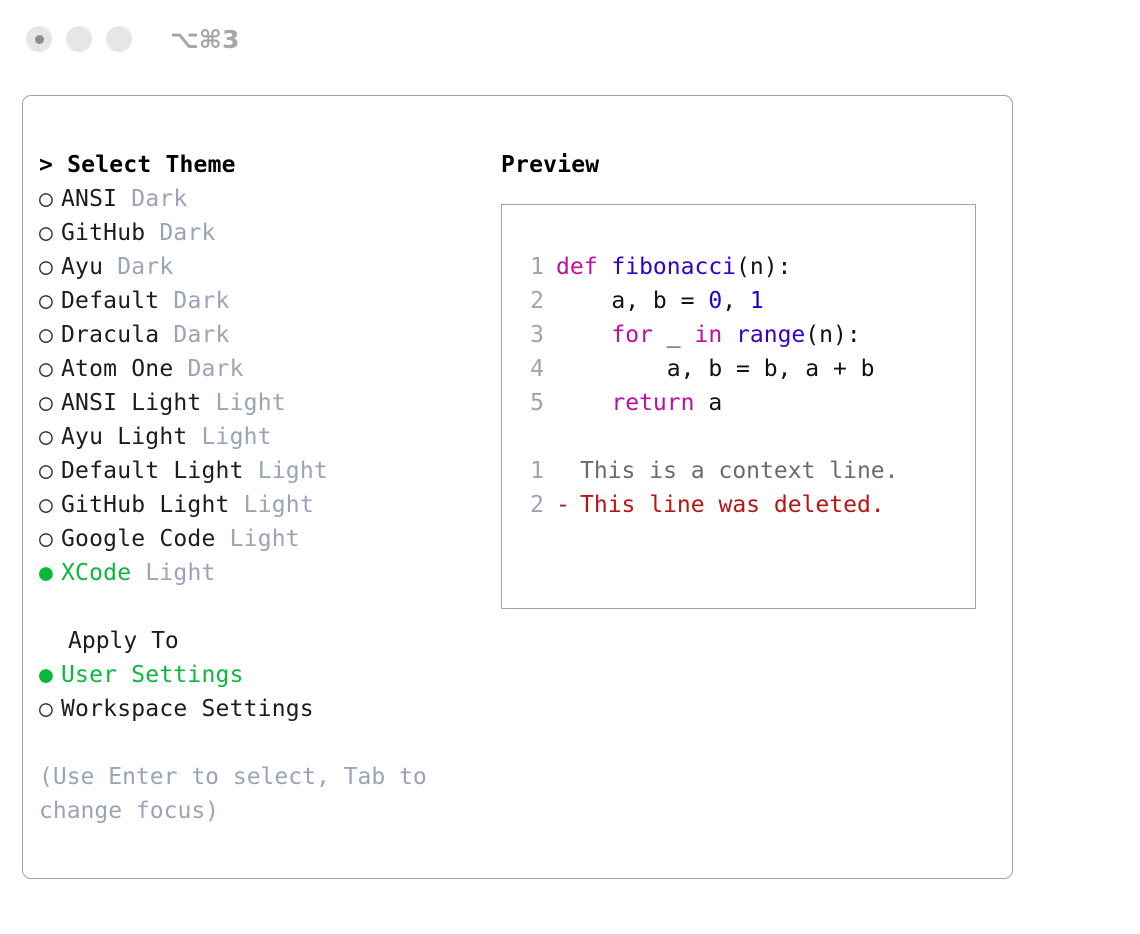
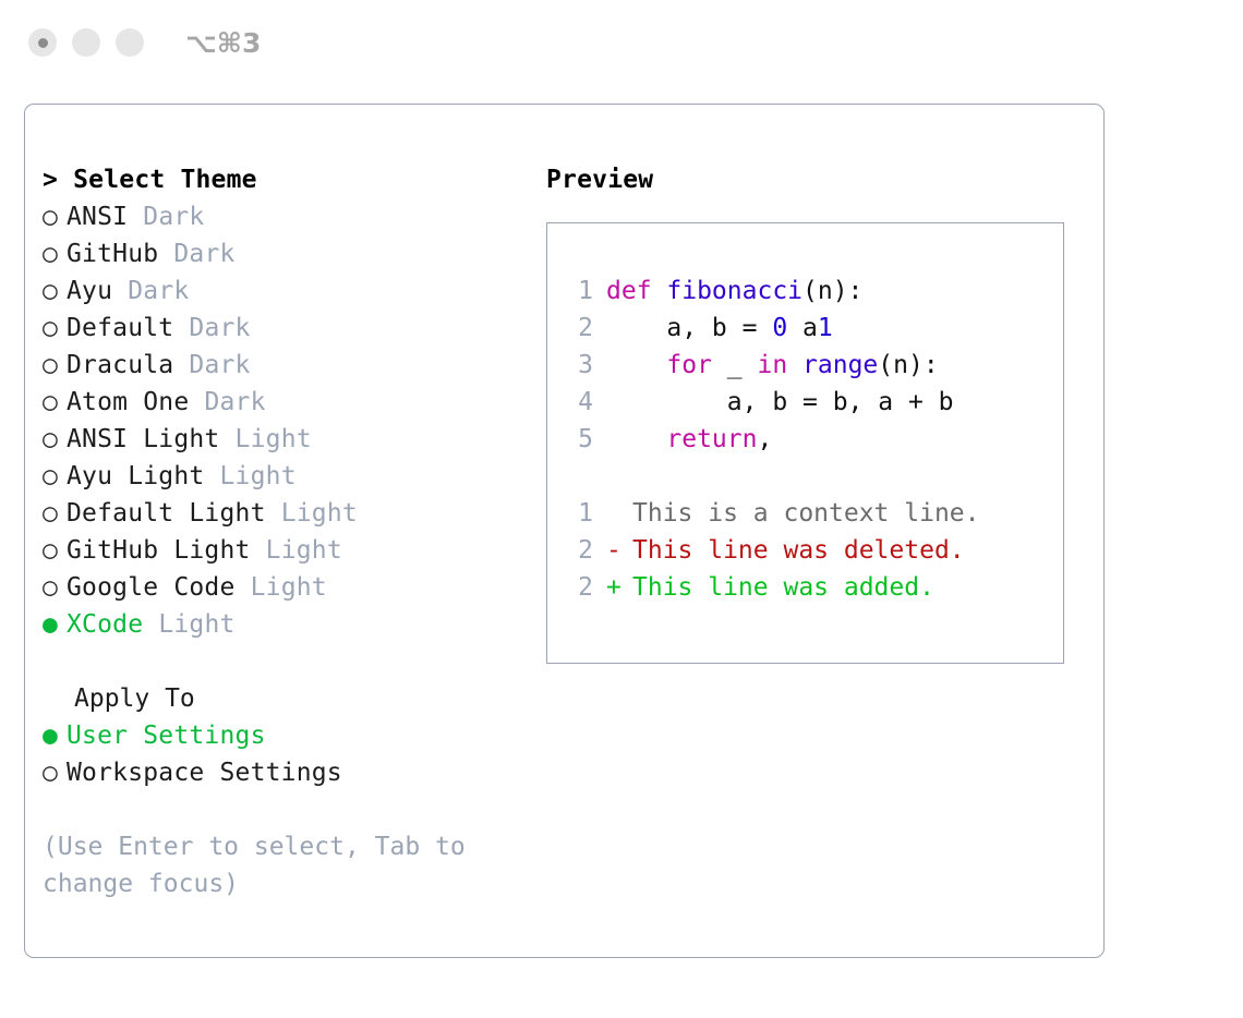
  ⌥⌘3
  > Select Theme
  ○ ANSI Dark
  ○ GitHub Dark
  ○ Ayu Dark
  ○ Default Dark
  ○ Dracula Dark
  ○ Atom One Dark
  ○ ANSI Light Light
  ○ Ayu Light Light
  ○ Default Light Light
  ○ GitHub Light Light
  ○ Google Code Light
  ● XCode Light
  Apply To
  ● User Settings
  ○ Workspace Settings
  (Use Enter to select, Tab to change focus)
  Preview
  1 def fibonacci(n):
- 2 a, b = 0, 1
+ 2 a, b = 0 a1
  3 for _ in range(n):
  4 a, b = b, a + b
- 5 return a
+ 5 return,
  1 This is a context line.
  2 - This line was deleted.
+ 2 + This line was added.
